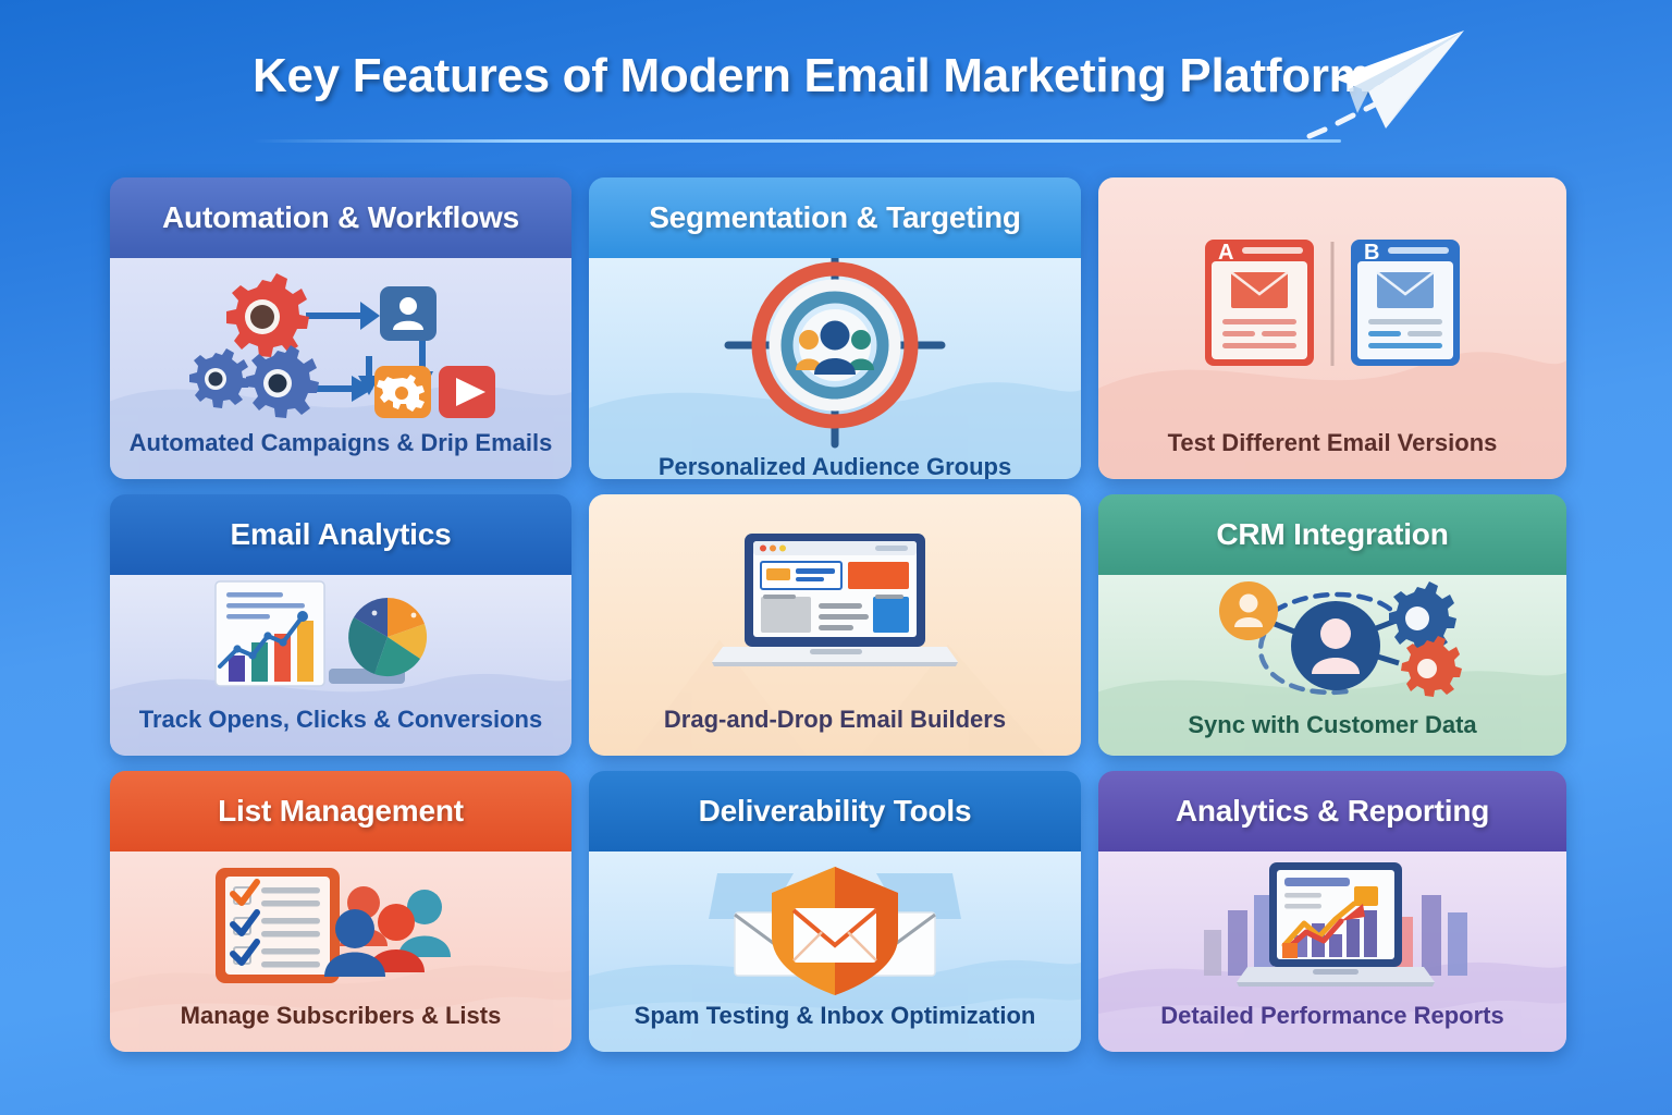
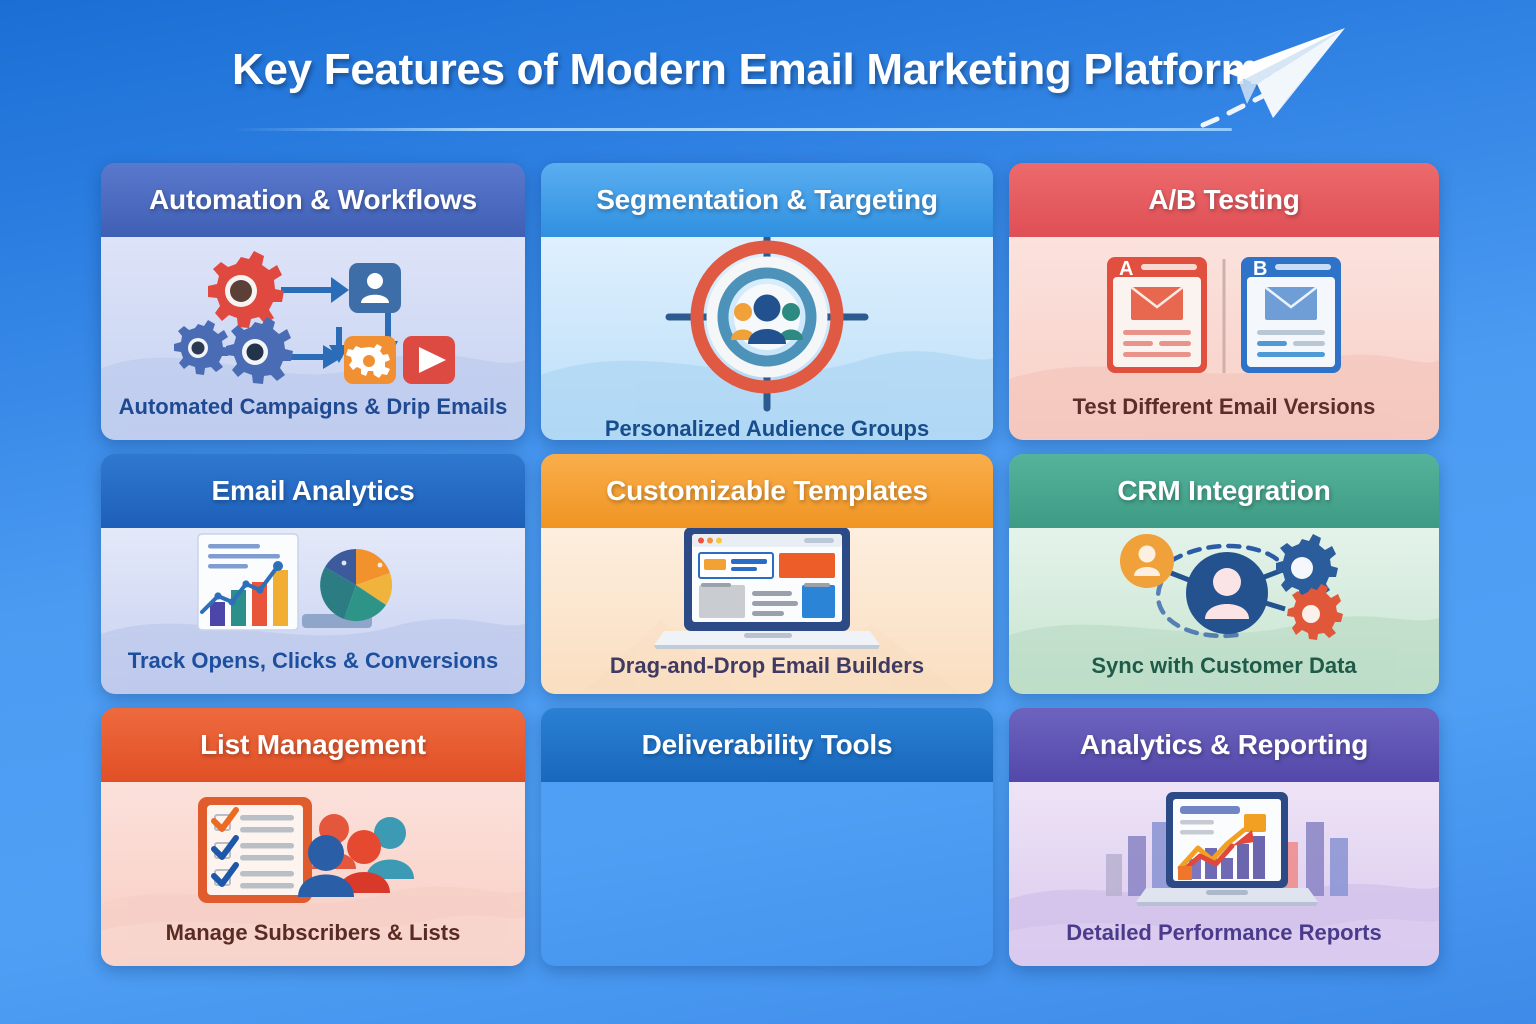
  Key Features of Modern Email Marketing Platfo
  Automation & Workflows
  Automated Campaigns & Drip Emails
  Segmentation & Targeting
  Personalized Audience Groups
+ A/B Testing
  A
  B
  Test Different Email Versions
  Email Analytics
  Track Opens, Clicks & Conversions
+ Customizable Templates
  Drag-and-Drop Email Builders
  CRM Integration
  Sync with Customer Data
  List Management
  Manage Subscribers & Lists
  Deliverability Tools
- Spam Testing & Inbox Optimization
  Analytics & Reporting
  Detailed Performance Reports
